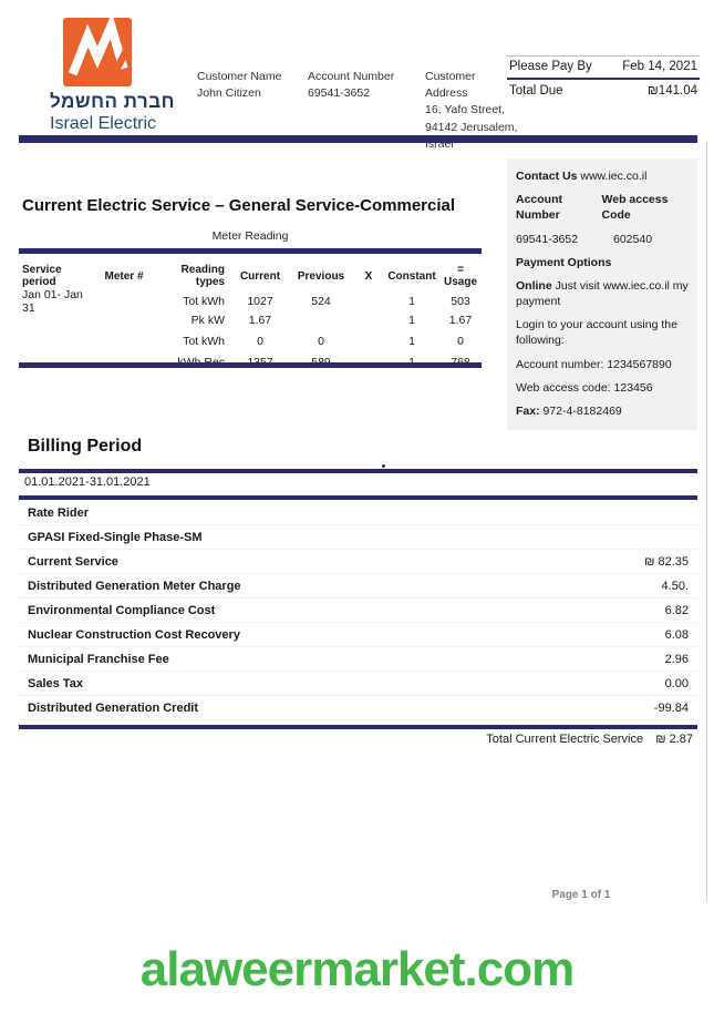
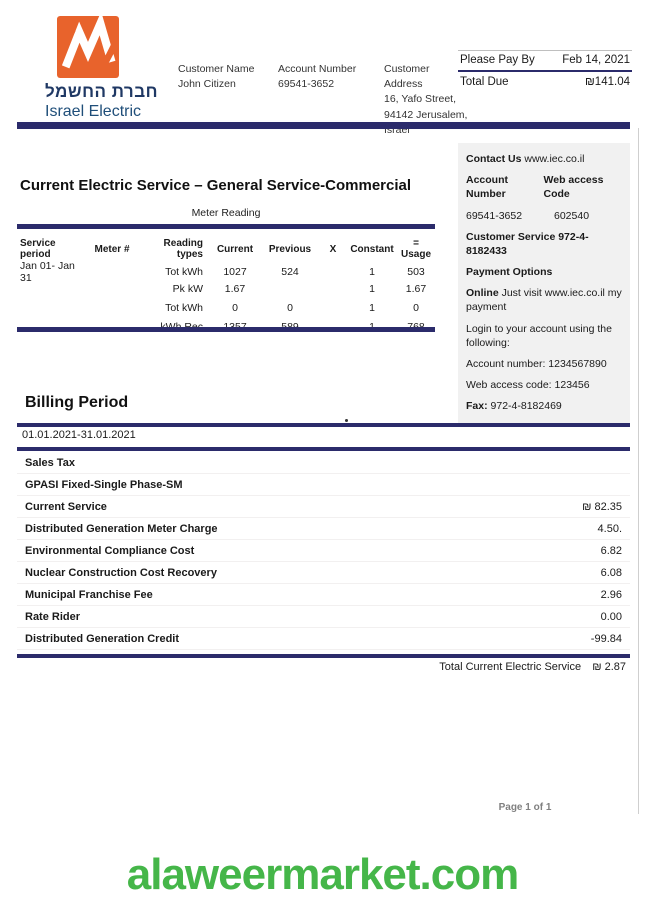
  חברת החשמל
  Israel Electric
  Customer Name
  John Citizen
  Account Number
  69541-3652
  Customer Address
  16, Yafo Street,
  94142 Jerusalem,
  Israel
  Please Pay By
  Feb 14, 2021
  Total Due
  ₪141.04
  Current Electric Service – General Service-Commercial
  Meter Reading
  Service period
  Meter #
  Reading types
  Current
  Previous
  X
  Constant
  = Usage
  Jan 01- Jan 31
  Tot kWh
  1027
  524
  1
  503
  Pk kW
  1.67
  1
  1.67
  Tot kWh
  0
  0
  1
  0
  Contact Us www.iec.co.il
  Account Number
  Web access Code
  69541-3652
  602540
+ Customer Service 972-4-8182433
  Payment Options
  Online Just visit www.iec.co.il my payment
  Login to your account using the following:
  Account number: 1234567890
  Web access code: 123456
  Fax: 972-4-8182469
  Billing Period
  01.01.2021-31.01.2021
- Rate Rider
+ Sales Tax
  GPASI Fixed-Single Phase-SM
  Current Service
  ₪ 82.35
  Distributed Generation Meter Charge
  4.50.
  Environmental Compliance Cost
  6.82
  Nuclear Construction Cost Recovery
  6.08
  Municipal Franchise Fee
  2.96
- Sales Tax
+ Rate Rider
  0.00
  Distributed Generation Credit
  -99.84
  Total Current Electric Service ₪ 2.87
  Page 1 of 1
  alaweermarket.com
